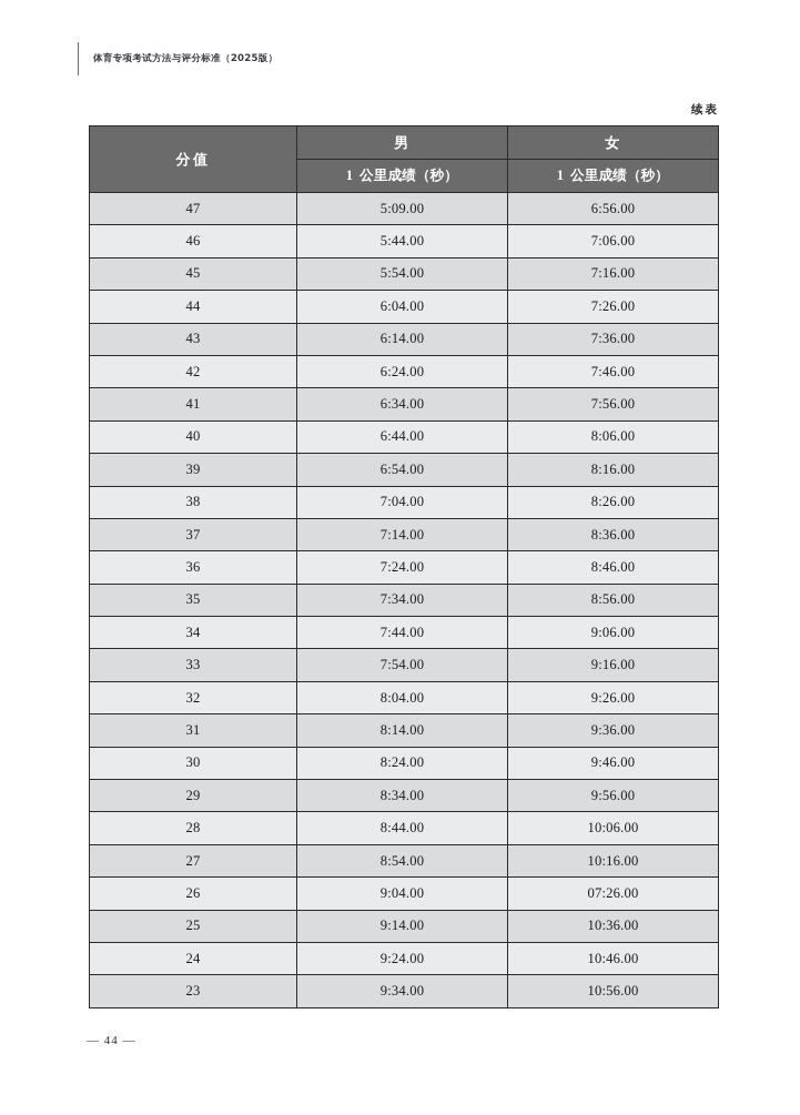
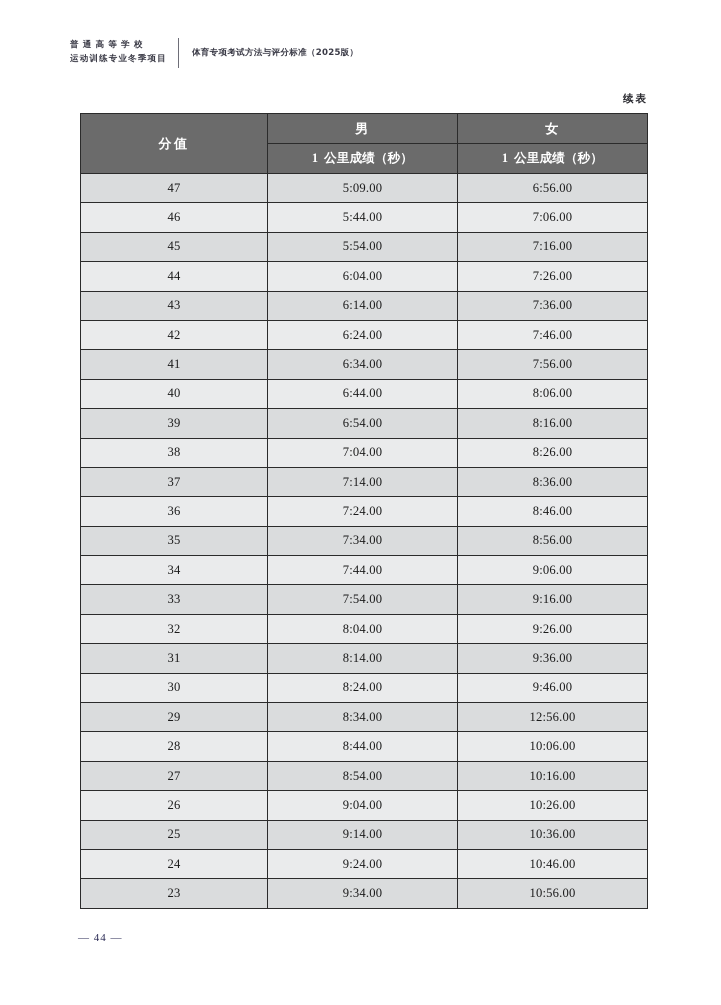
+ 普通高等学校
+ 运动训练专业冬季项目
  体育专项考试方法与评分标准（2025版）
  续表
  分值	男	女
  1 公里成绩（秒）	1 公里成绩（秒）
  47	5:09.00	6:56.00
  46	5:44.00	7:06.00
  45	5:54.00	7:16.00
  44	6:04.00	7:26.00
  43	6:14.00	7:36.00
  42	6:24.00	7:46.00
  41	6:34.00	7:56.00
  40	6:44.00	8:06.00
  39	6:54.00	8:16.00
  38	7:04.00	8:26.00
  37	7:14.00	8:36.00
  36	7:24.00	8:46.00
  35	7:34.00	8:56.00
  34	7:44.00	9:06.00
  33	7:54.00	9:16.00
  32	8:04.00	9:26.00
  31	8:14.00	9:36.00
  30	8:24.00	9:46.00
- 29	8:34.00	9:56.00
+ 29	8:34.00	12:56.00
  28	8:44.00	10:06.00
  27	8:54.00	10:16.00
- 26	9:04.00	07:26.00
+ 26	9:04.00	10:26.00
  25	9:14.00	10:36.00
  24	9:24.00	10:46.00
  23	9:34.00	10:56.00
  — 44 —
